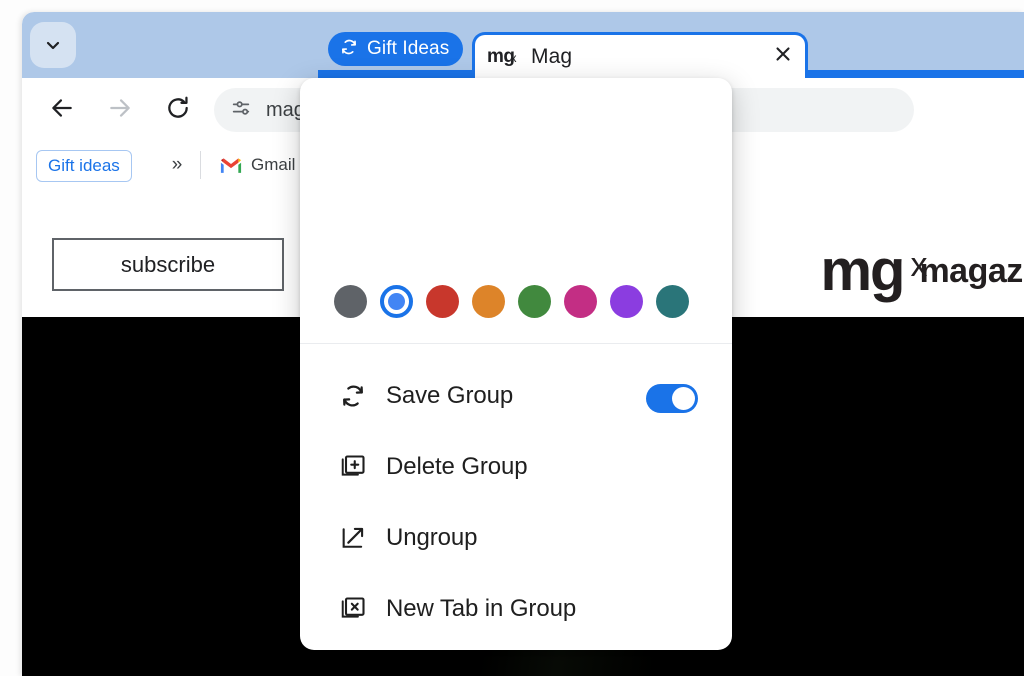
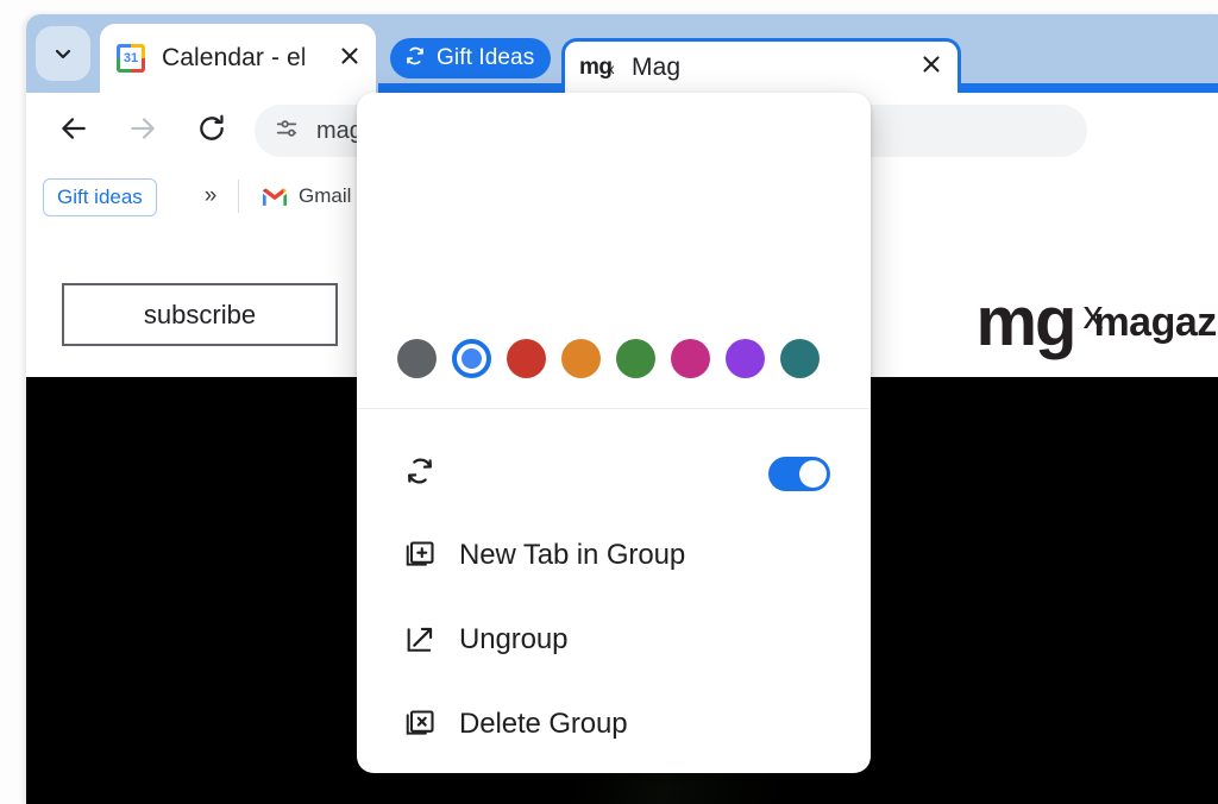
+ 31
+ Calendar - el
  Gift Ideas
  mg
  x
  Mag
  Gift ideas
  »
  Gmail
  subscribe
  mg
  x
  magaz
- Save Group
- Delete Group
+ New Tab in Group
  Ungroup
- New Tab in Group
+ Delete Group
